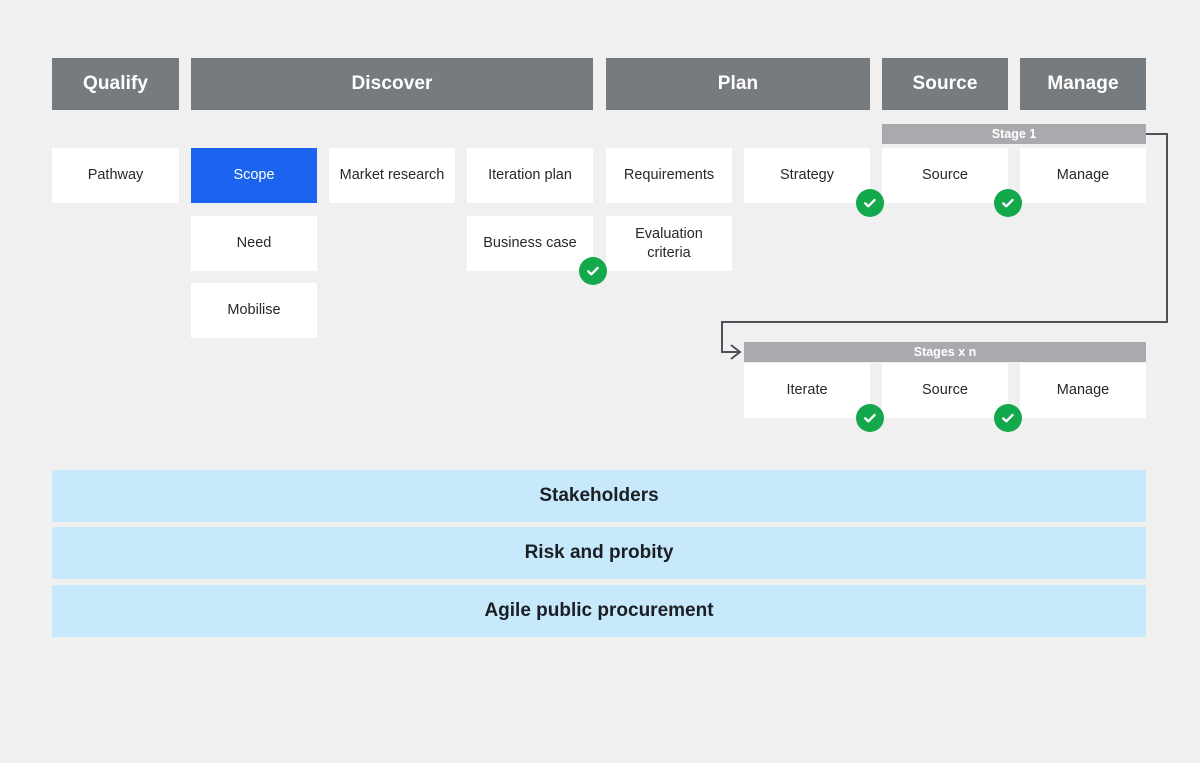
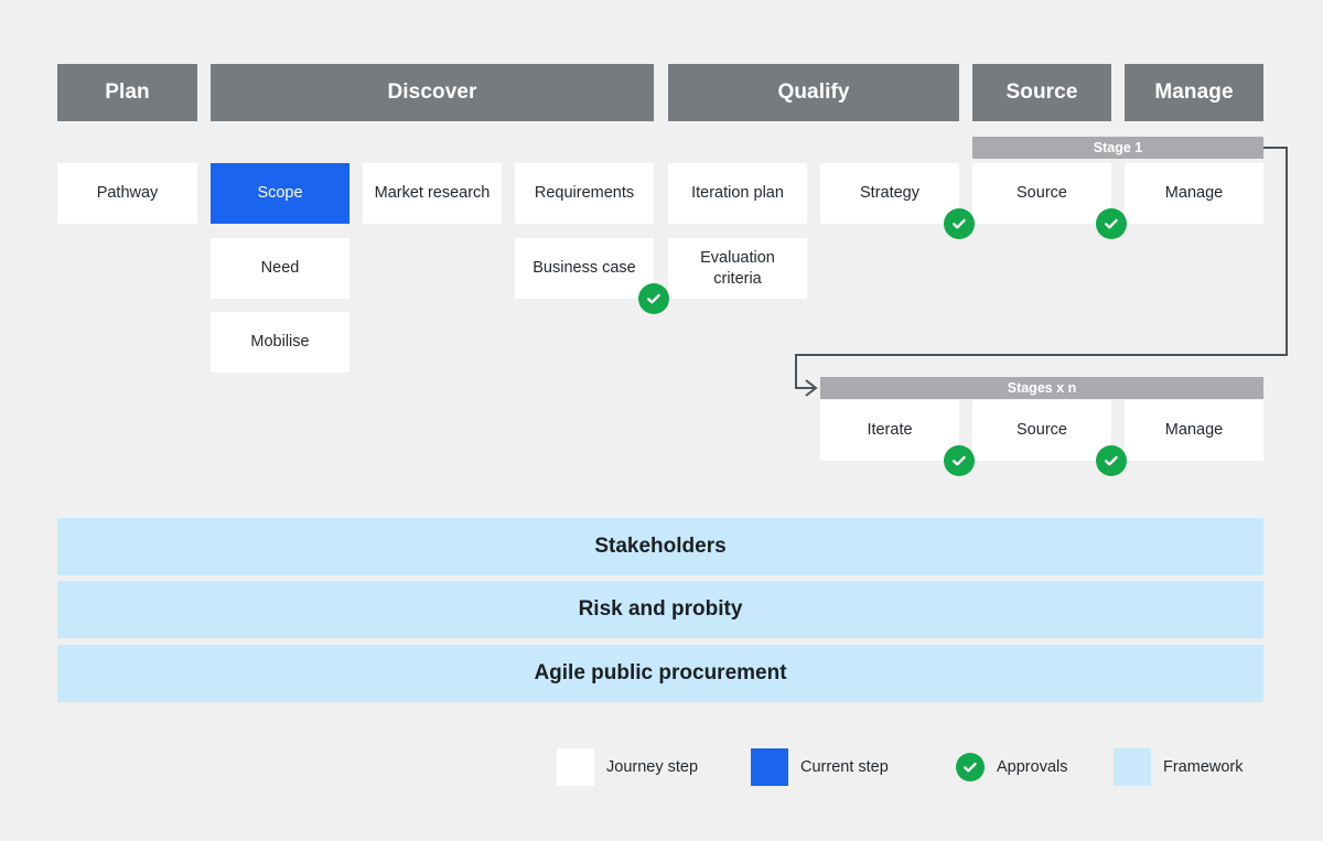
- Qualify
+ Plan
  Discover
- Plan
+ Qualify
  Source
  Manage
  Stage 1
  Stages x n
  Pathway
  Scope
  Need
  Mobilise
  Market research
- Iteration plan
+ Requirements
  Business case
- Requirements
+ Iteration plan
  Evaluation criteria
  Strategy
  Source
  Manage
  Iterate
  Source
  Manage
  Stakeholders
  Risk and probity
  Agile public procurement
+ Journey step
+ Current step
+ Approvals
+ Framework
